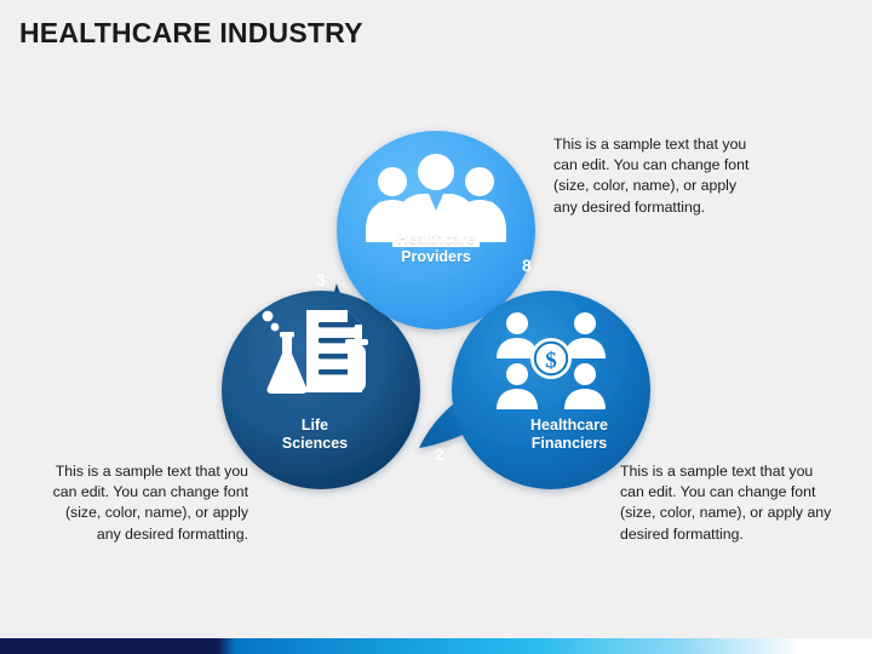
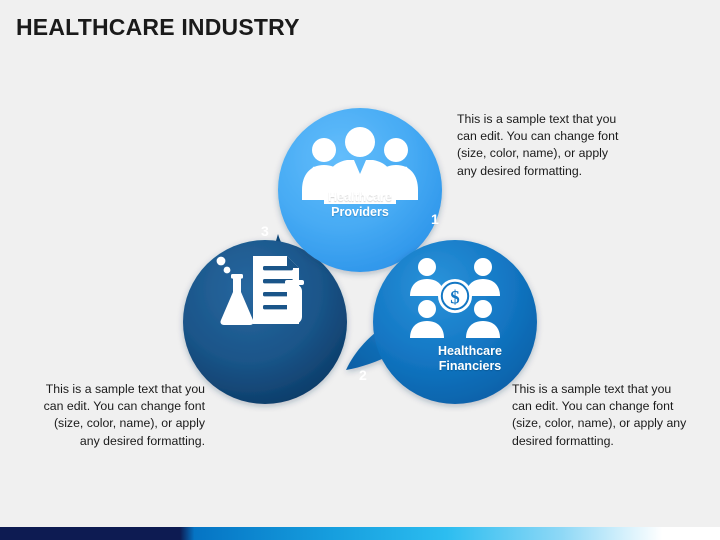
  HEALTHCARE INDUSTRY
  $
  Healthcare
  Providers
- Life
- Sciences
  Healthcare
  Financiers
- 8
+ 1
  2
  3
  This is a sample text that you can edit. You can change font (size, color, name), or apply any desired formatting.
  This is a sample text that you can edit. You can change font (size, color, name), or apply any desired formatting.
  This is a sample text that you can edit. You can change font (size, color, name), or apply any desired formatting.
